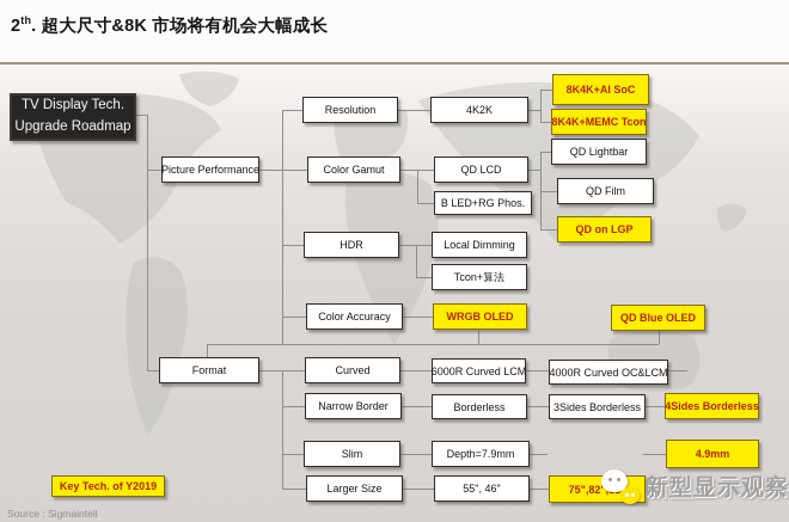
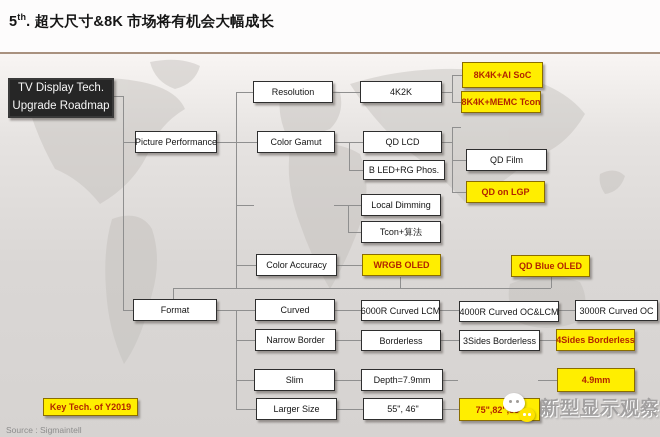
- 2th. 超大尺寸&8K 市场将有机会大幅成长
+ 5th. 超大尺寸&8K 市场将有机会大幅成长
  TV Display Tech.
  Upgrade Roadmap
  Picture Performance
  Format
  Resolution
  Color Gamut
- HDR
  Color Accuracy
  Curved
  Narrow Border
  Slim
  Larger Size
  4K2K
  QD LCD
  B LED+RG Phos.
  Local Dimming
  Tcon+算法
  WRGB OLED
  6000R Curved LCM
  Borderless
  Depth=7.9mm
  55", 46"
  8K4K+AI SoC
  8K4K+MEMC Tcon
- QD Lightbar
  QD Film
  QD on LGP
  QD Blue OLED
  4000R Curved OC&LCM
  3Sides Borderless
+ 3000R Curved OC
  4Sides Borderless
  4.9mm
  Key Tech. of Y2019
  Source : Sigmaintell
  新型显示观察
